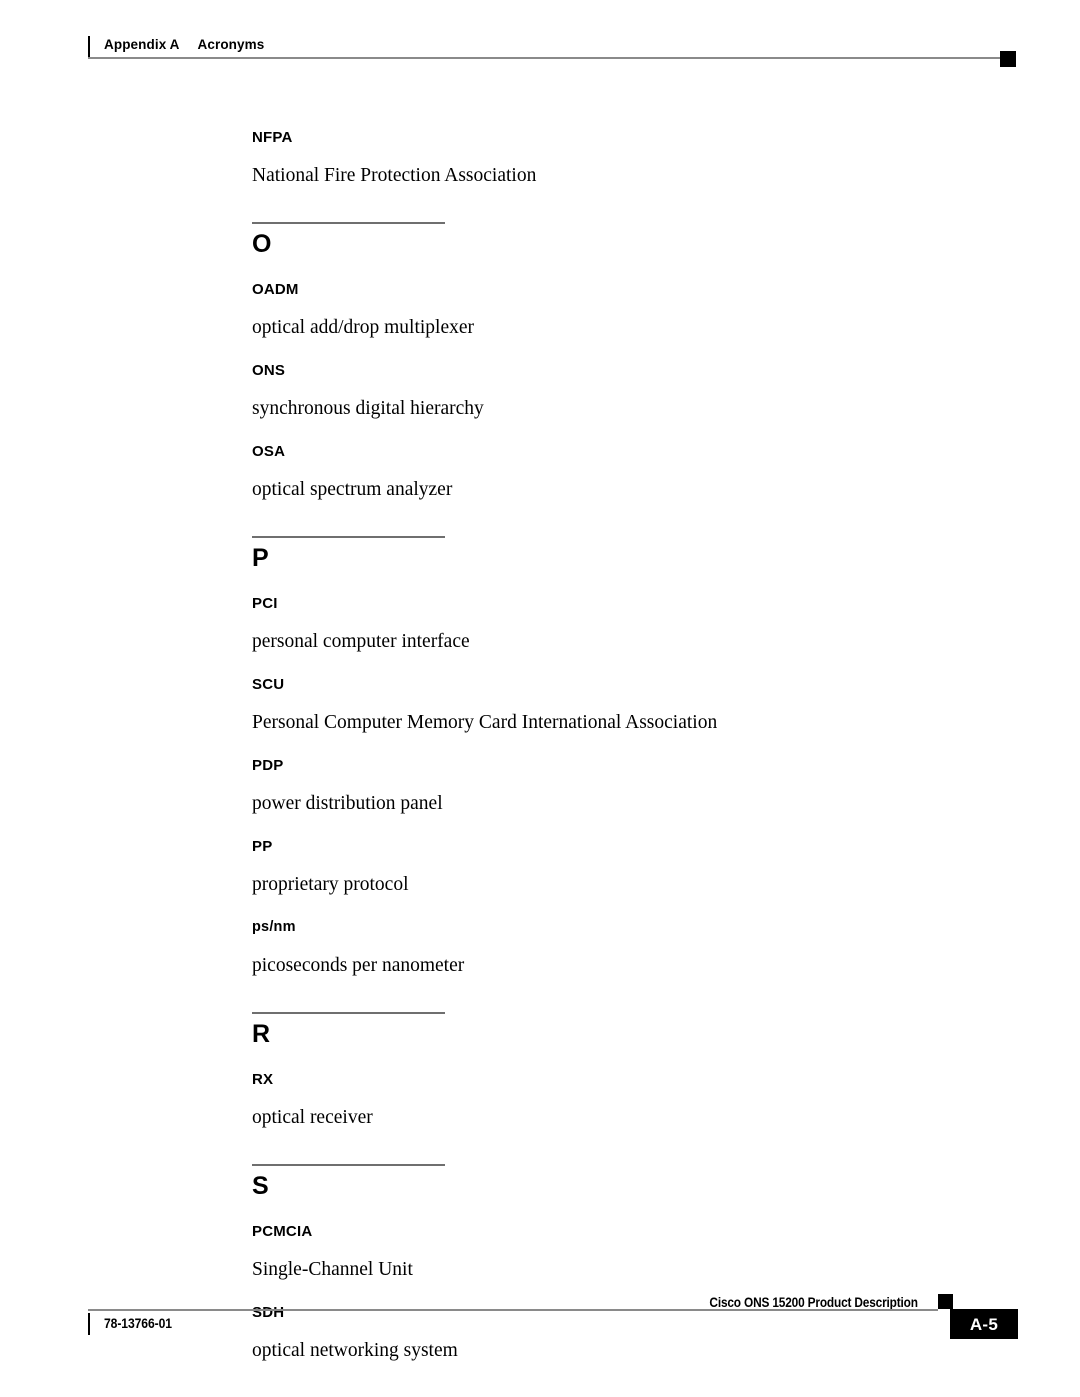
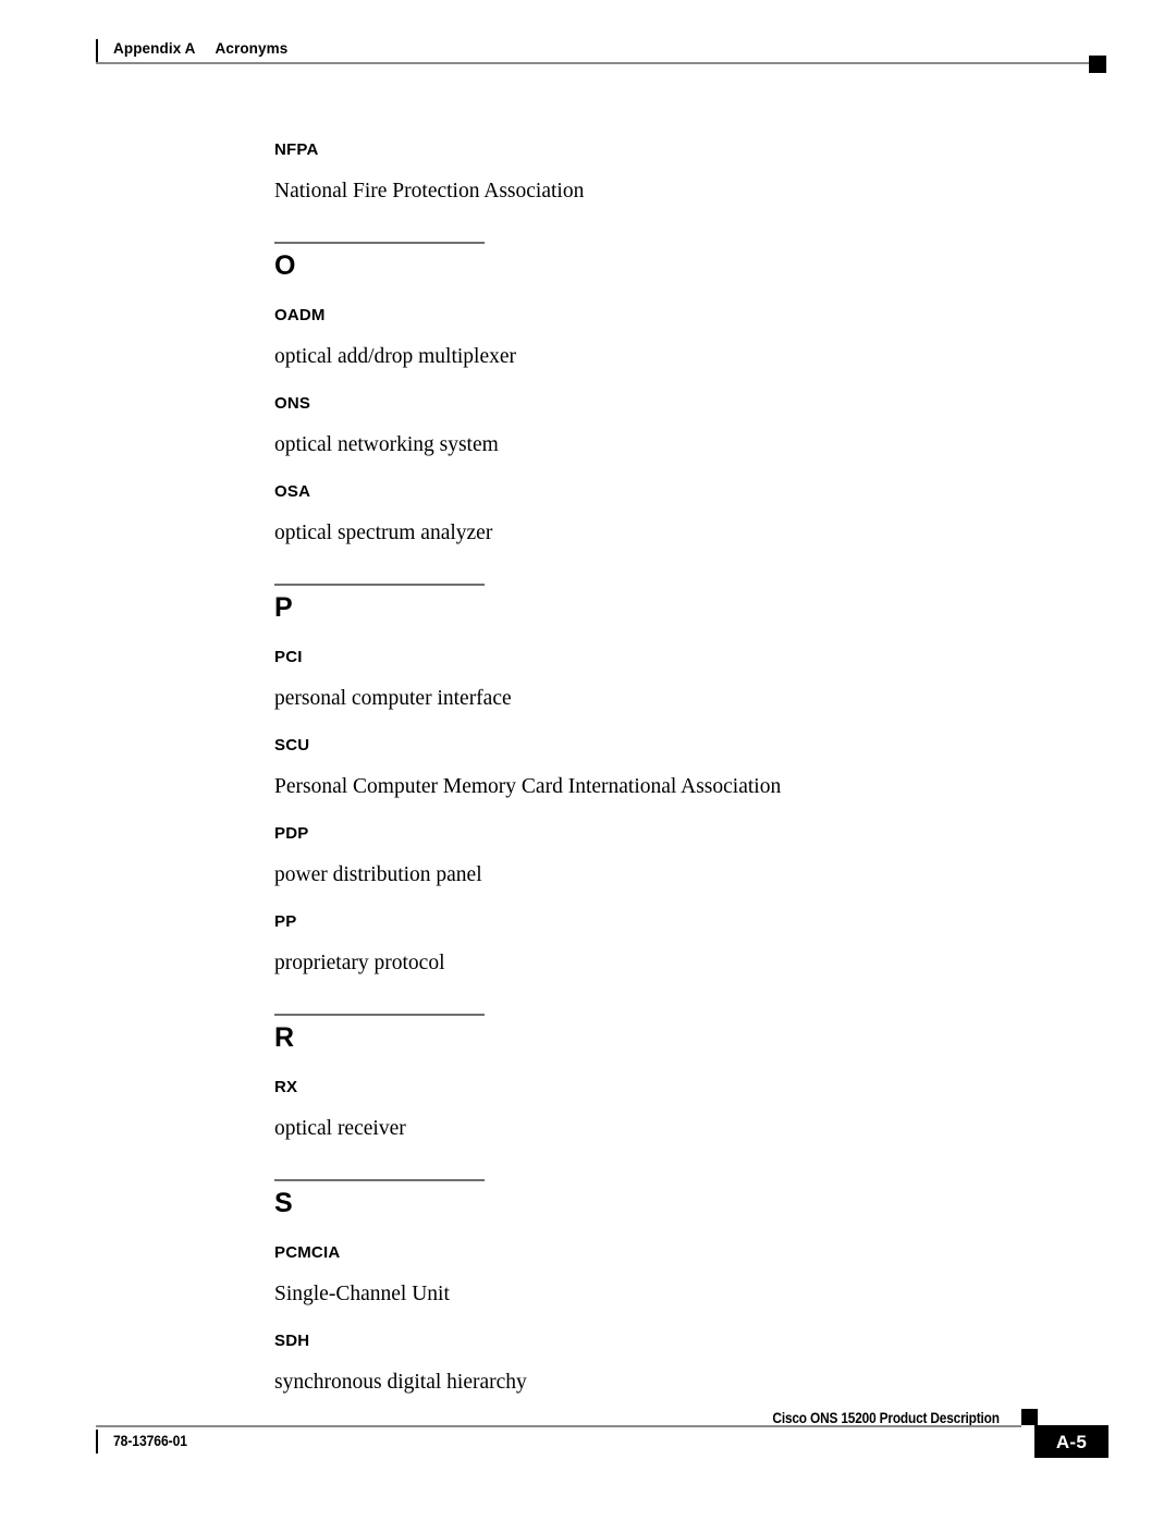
  Appendix A Acronyms
  NFPA
  National Fire Protection Association
  O
  OADM
  optical add/drop multiplexer
  ONS
- synchronous digital hierarchy
+ optical networking system
  OSA
  optical spectrum analyzer
  P
  PCI
  personal computer interface
  SCU
  Personal Computer Memory Card International Association
  PDP
  power distribution panel
  PP
  proprietary protocol
- ps/nm
- picoseconds per nanometer
  R
  RX
  optical receiver
  S
  PCMCIA
  Single-Channel Unit
  SDH
- optical networking system
+ synchronous digital hierarchy
  Cisco ONS 15200 Product Description
  78-13766-01
  A-5
